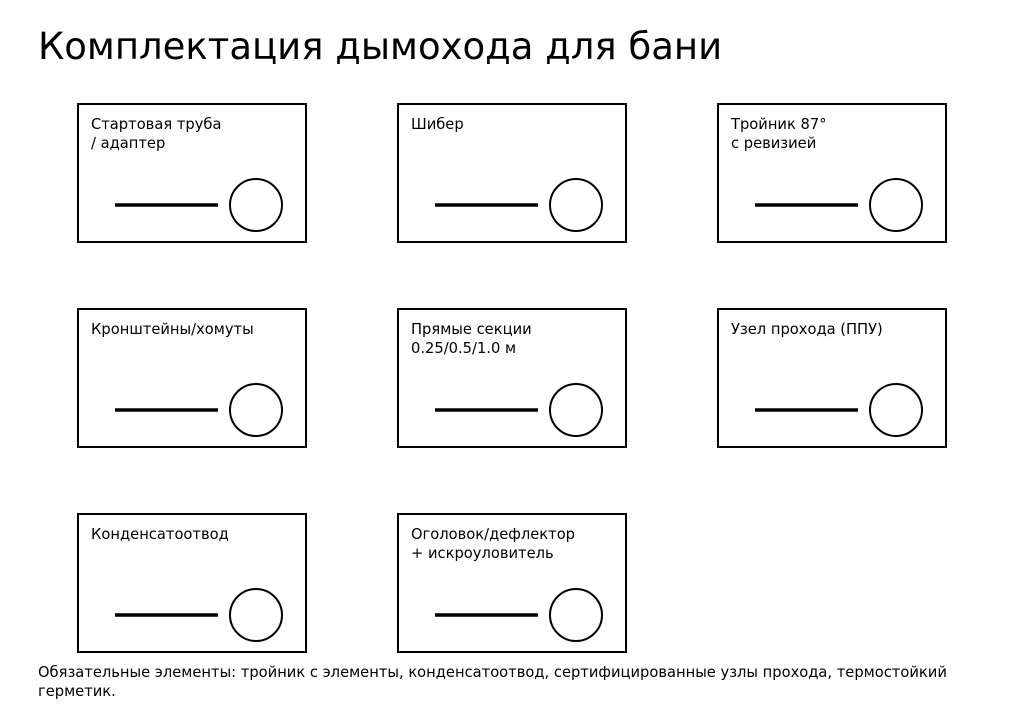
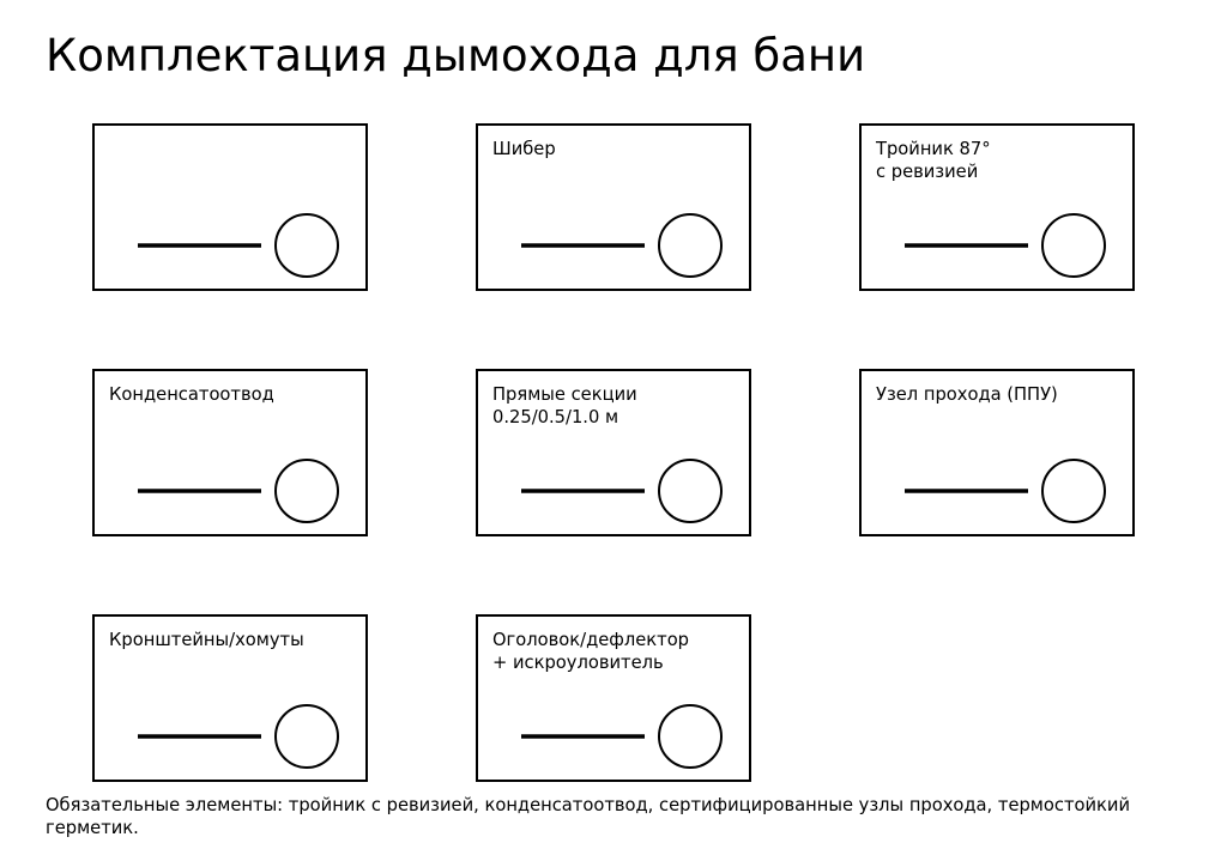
  Комплектация дымохода для бани
- Стартовая труба
- / адаптер
  Шибер
  Тройник 87°
  с ревизией
- Кронштейны/хомуты
+ Конденсатоотвод
  Прямые секции
  0.25/0.5/1.0 м
  Узел прохода (ППУ)
- Конденсатоотвод
+ Кронштейны/хомуты
  Оголовок/дефлектор
  + искроуловитель
- Обязательные элементы: тройник с элементы, конденсатоотвод, сертифицированные узлы прохода, термостойкий герметик.
+ Обязательные элементы: тройник с ревизией, конденсатоотвод, сертифицированные узлы прохода, термостойкий герметик.
